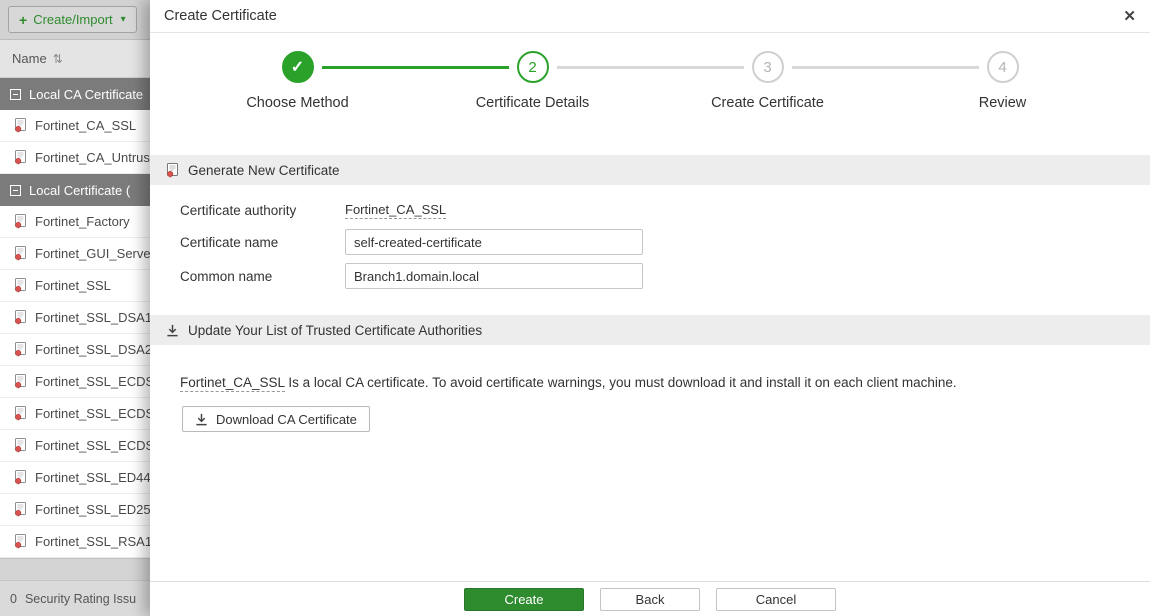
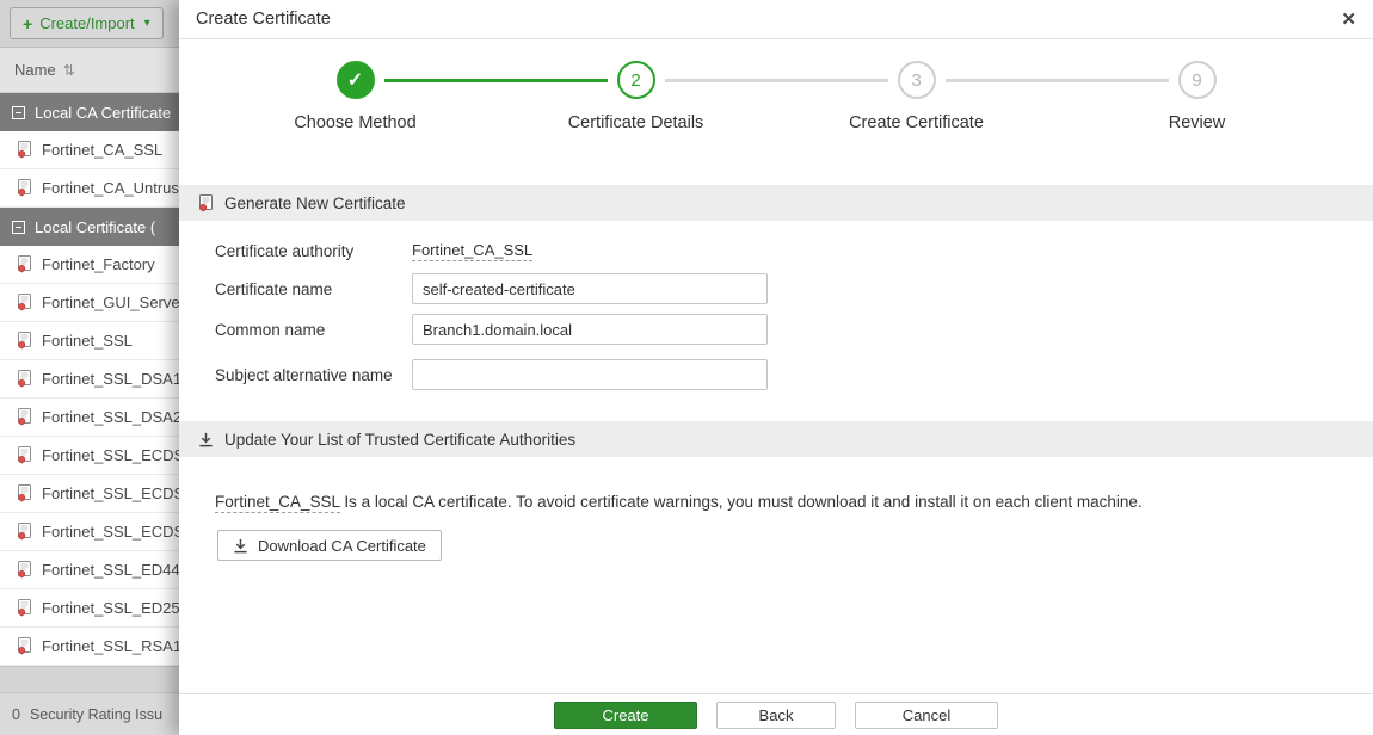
  +
  Create/Import
  ▾
  Name
  ⇅
  Local CA Certificate
  Fortinet_CA_SSL
  Fortinet_CA_Untrus
  Local Certificate (
  Fortinet_Factory
  Fortinet_GUI_Serve
  Fortinet_SSL
  Fortinet_SSL_DSA1
  Fortinet_SSL_DSA2
  Fortinet_SSL_ECD
  Fortinet_SSL_ECD
  Fortinet_SSL_ECD
  Fortinet_SSL_ED44
  Fortinet_SSL_ED25
  Fortinet_SSL_RSA1
  0
  Security Rating Issu
  Create Certificate
  ✕
  ✓
  Choose Method
  2
  Certificate Details
  3
  Create Certificate
- 4
+ 9
  Review
  Generate New Certificate
  Certificate authority
  Fortinet_CA_SSL
  Certificate name
  self-created-certificate
  Common name
  Branch1.domain.local
+ Subject alternative name
  Update Your List of Trusted Certificate Authorities
  Fortinet_CA_SSL Is a local CA certificate. To avoid certificate warnings, you must download it and install it on each client machine.
  Download CA Certificate
  Create
  Back
  Cancel
